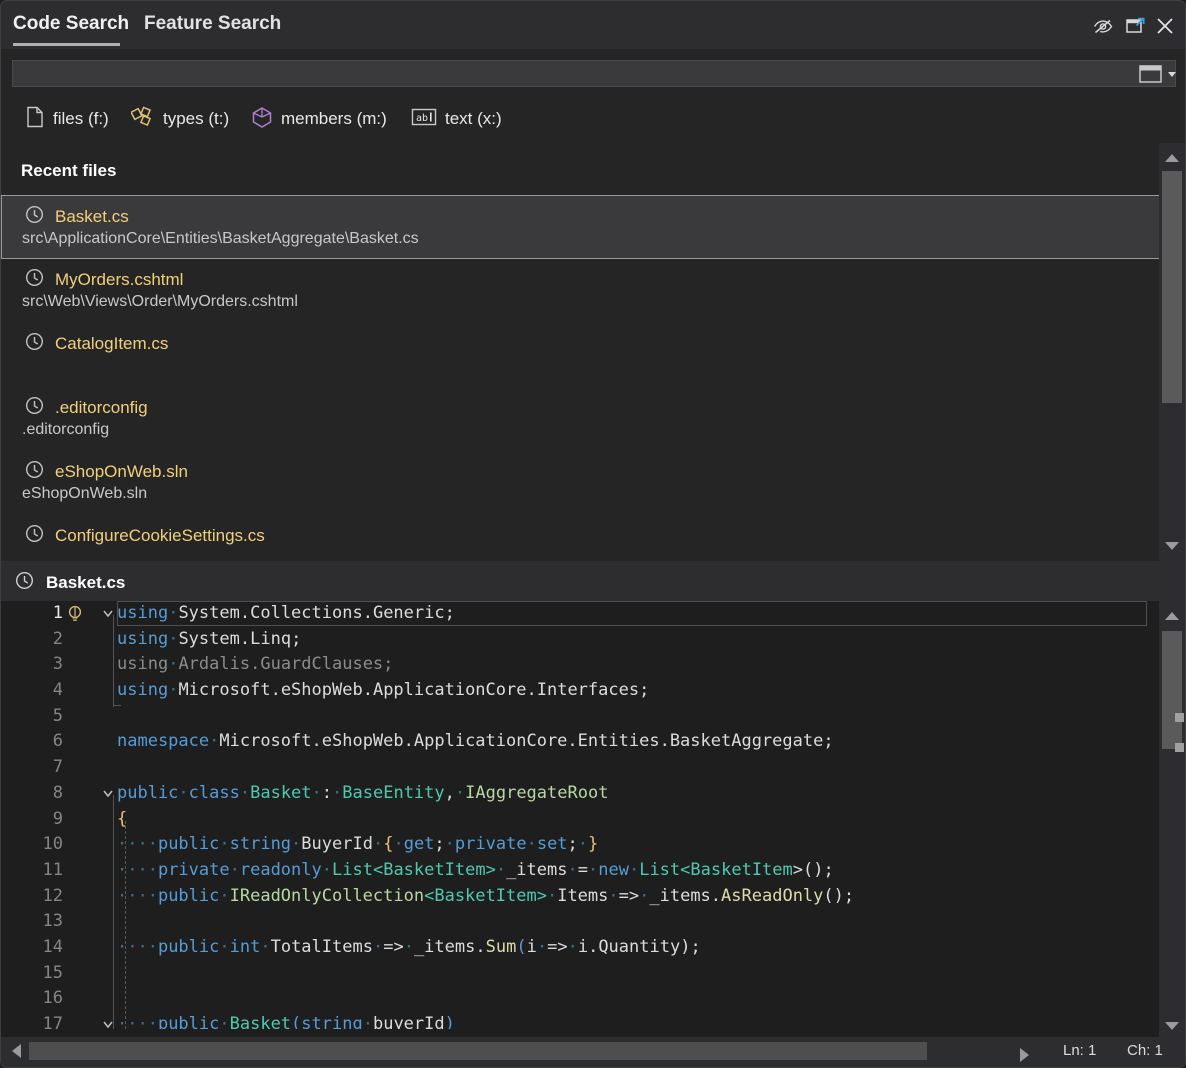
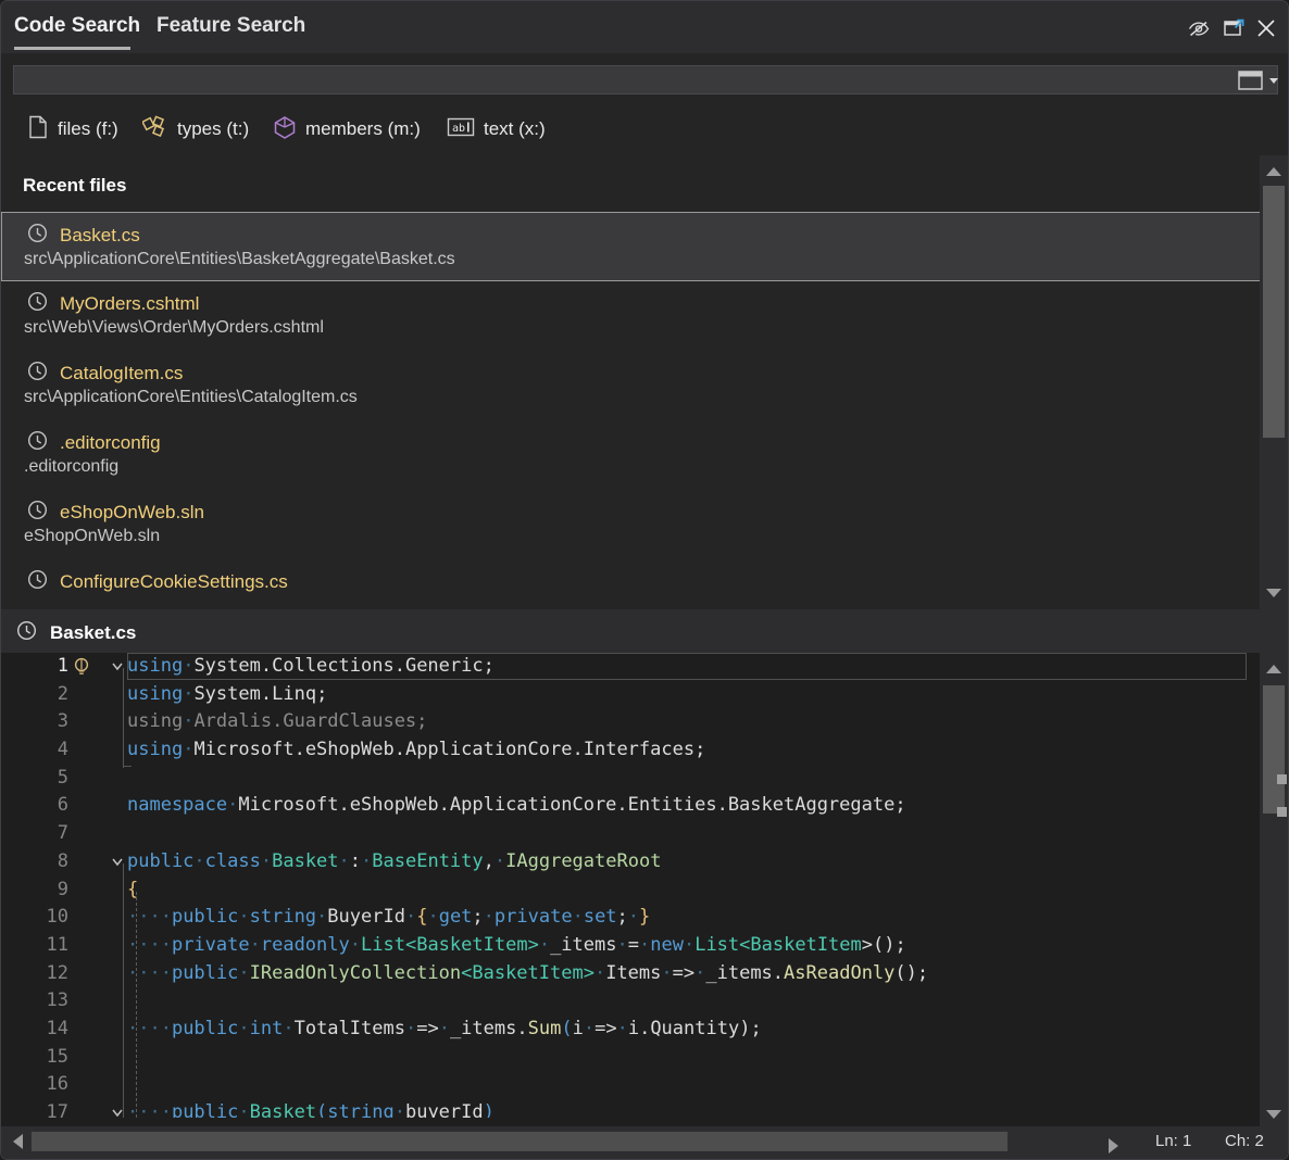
  Code Search
  Feature Search
  files (f:)
  types (t:)
  members (m:)
  ab
  text (x:)
  Recent files
  Basket.cs
  src\ApplicationCore\Entities\BasketAggregate\Basket.cs
  MyOrders.cshtml
  src\Web\Views\Order\MyOrders.cshtml
  CatalogItem.cs
+ src\ApplicationCore\Entities\CatalogItem.cs
  .editorconfig
  .editorconfig
  eShopOnWeb.sln
  eShopOnWeb.sln
  ConfigureCookieSettings.cs
  Basket.cs
  1
  using·System.Collections.Generic;
  2
  using·System.Linq;
  3
  using·Ardalis.GuardClauses;
  4
  using·Microsoft.eShopWeb.ApplicationCore.Interfaces;
  5
  6
  namespace·Microsoft.eShopWeb.ApplicationCore.Entities.BasketAggregate;
  7
  8
  public·class·Basket·:·BaseEntity,·IAggregateRoot
  9
  {
  10
  ····public·string·BuyerId·{·get;·private·set;·}
  11
  ····private·readonly·List<BasketItem>·_items·=·new·List<BasketItem>();
  12
  ····public·IReadOnlyCollection<BasketItem>·Items·=>·_items.AsReadOnly();
  13
  14
  ····public·int·TotalItems·=>·_items.Sum(i·=>·i.Quantity);
  15
  16
  17
  ····public·Basket(string·buyerId)
  Ln: 1
- Ch: 1
+ Ch: 2
